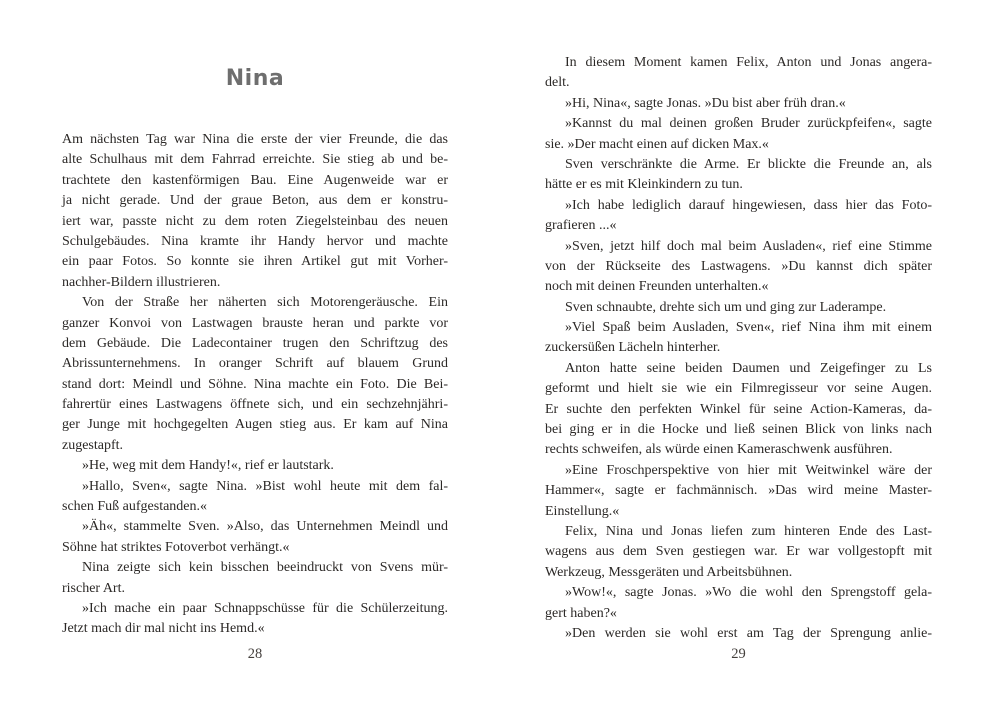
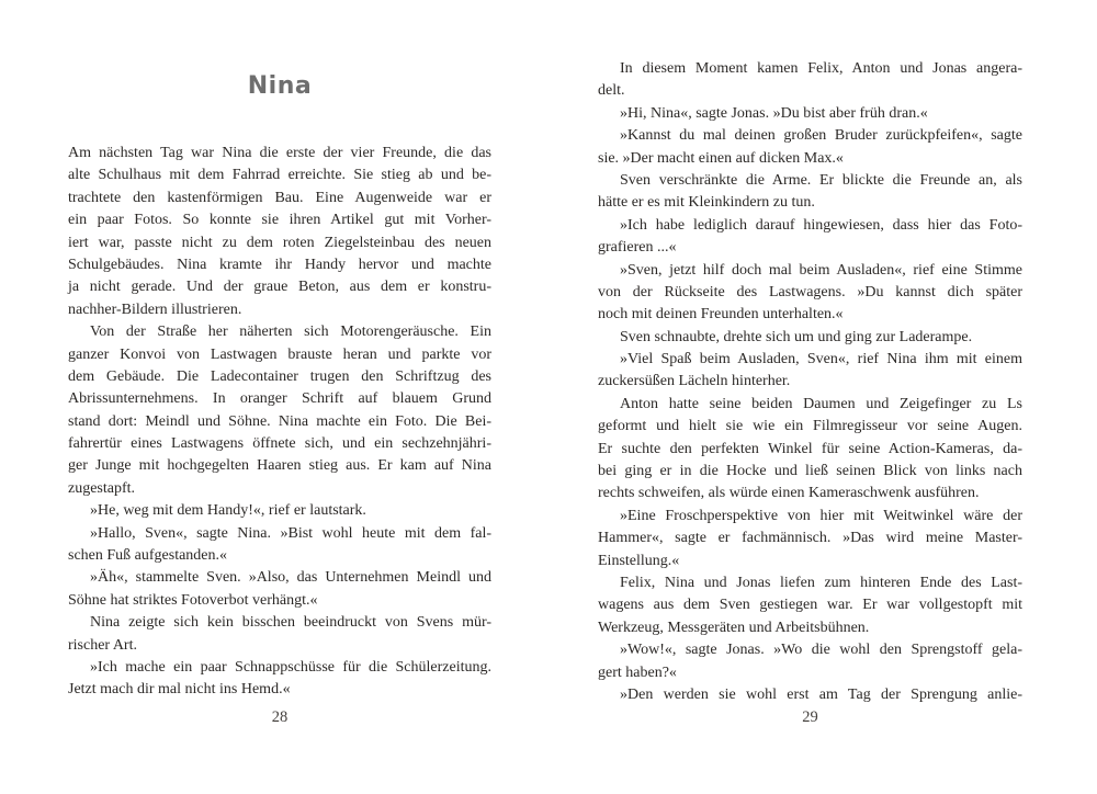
  Nina
  Am nächsten Tag war Nina die erste der vier Freunde, die das
  alte Schulhaus mit dem Fahrrad erreichte. Sie stieg ab und be-
  trachtete den kastenförmigen Bau. Eine Augenweide war er
- ja nicht gerade. Und der graue Beton, aus dem er konstru-
+ ein paar Fotos. So konnte sie ihren Artikel gut mit Vorher-
  iert war, passte nicht zu dem roten Ziegelsteinbau des neuen
  Schulgebäudes. Nina kramte ihr Handy hervor und machte
- ein paar Fotos. So konnte sie ihren Artikel gut mit Vorher-
+ ja nicht gerade. Und der graue Beton, aus dem er konstru-
  nachher-Bildern illustrieren.
  Von der Straße her näherten sich Motorengeräusche. Ein
  ganzer Konvoi von Lastwagen brauste heran und parkte vor
  dem Gebäude. Die Ladecontainer trugen den Schriftzug des
  Abrissunternehmens. In oranger Schrift auf blauem Grund
  stand dort: Meindl und Söhne. Nina machte ein Foto. Die Bei-
  fahrertür eines Lastwagens öffnete sich, und ein sechzehnjähri-
- ger Junge mit hochgegelten Augen stieg aus. Er kam auf Nina
+ ger Junge mit hochgegelten Haaren stieg aus. Er kam auf Nina
  zugestapft.
  »He, weg mit dem Handy!«, rief er lautstark.
  »Hallo, Sven«, sagte Nina. »Bist wohl heute mit dem fal-
  schen Fuß aufgestanden.«
  »Äh«, stammelte Sven. »Also, das Unternehmen Meindl und
  Söhne hat striktes Fotoverbot verhängt.«
  Nina zeigte sich kein bisschen beeindruckt von Svens mür-
  rischer Art.
  »Ich mache ein paar Schnappschüsse für die Schülerzeitung.
  Jetzt mach dir mal nicht ins Hemd.«
  28
  In diesem Moment kamen Felix, Anton und Jonas angera-
  delt.
  »Hi, Nina«, sagte Jonas. »Du bist aber früh dran.«
  »Kannst du mal deinen großen Bruder zurückpfeifen«, sagte
  sie. »Der macht einen auf dicken Max.«
  Sven verschränkte die Arme. Er blickte die Freunde an, als
  hätte er es mit Kleinkindern zu tun.
  »Ich habe lediglich darauf hingewiesen, dass hier das Foto-
  grafieren ...«
  »Sven, jetzt hilf doch mal beim Ausladen«, rief eine Stimme
  von der Rückseite des Lastwagens. »Du kannst dich später
  noch mit deinen Freunden unterhalten.«
  Sven schnaubte, drehte sich um und ging zur Laderampe.
  »Viel Spaß beim Ausladen, Sven«, rief Nina ihm mit einem
  zuckersüßen Lächeln hinterher.
  Anton hatte seine beiden Daumen und Zeigefinger zu Ls
  geformt und hielt sie wie ein Filmregisseur vor seine Augen.
  Er suchte den perfekten Winkel für seine Action-Kameras, da-
  bei ging er in die Hocke und ließ seinen Blick von links nach
  rechts schweifen, als würde einen Kameraschwenk ausführen.
  »Eine Froschperspektive von hier mit Weitwinkel wäre der
  Hammer«, sagte er fachmännisch. »Das wird meine Master-
  Einstellung.«
  Felix, Nina und Jonas liefen zum hinteren Ende des Last-
  wagens aus dem Sven gestiegen war. Er war vollgestopft mit
  Werkzeug, Messgeräten und Arbeitsbühnen.
  »Wow!«, sagte Jonas. »Wo die wohl den Sprengstoff gela-
  gert haben?«
  »Den werden sie wohl erst am Tag der Sprengung anlie-
  29
